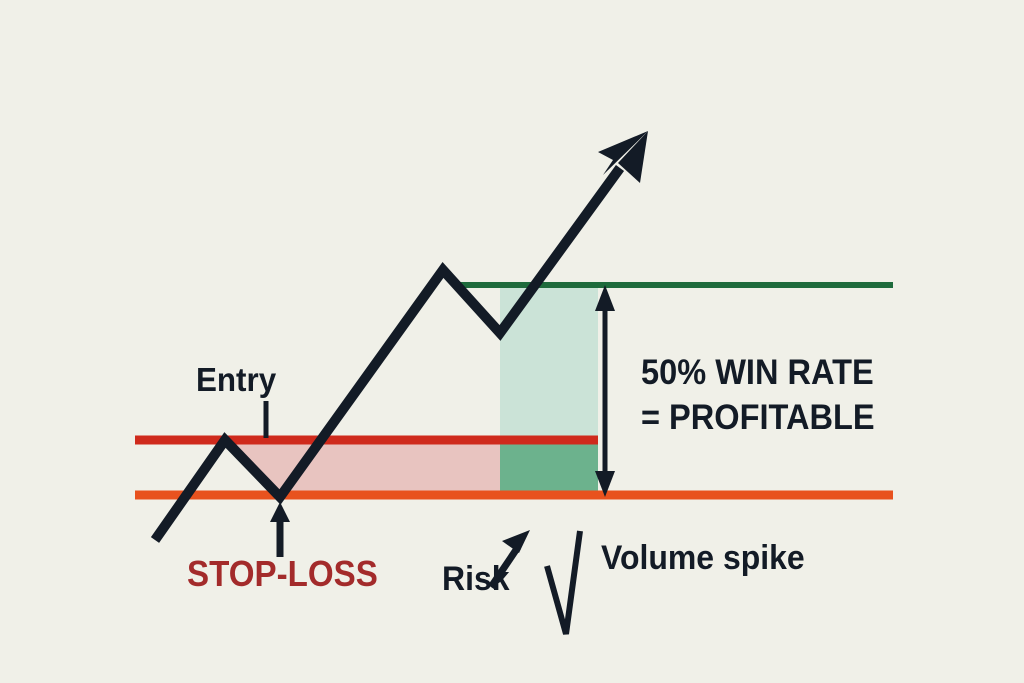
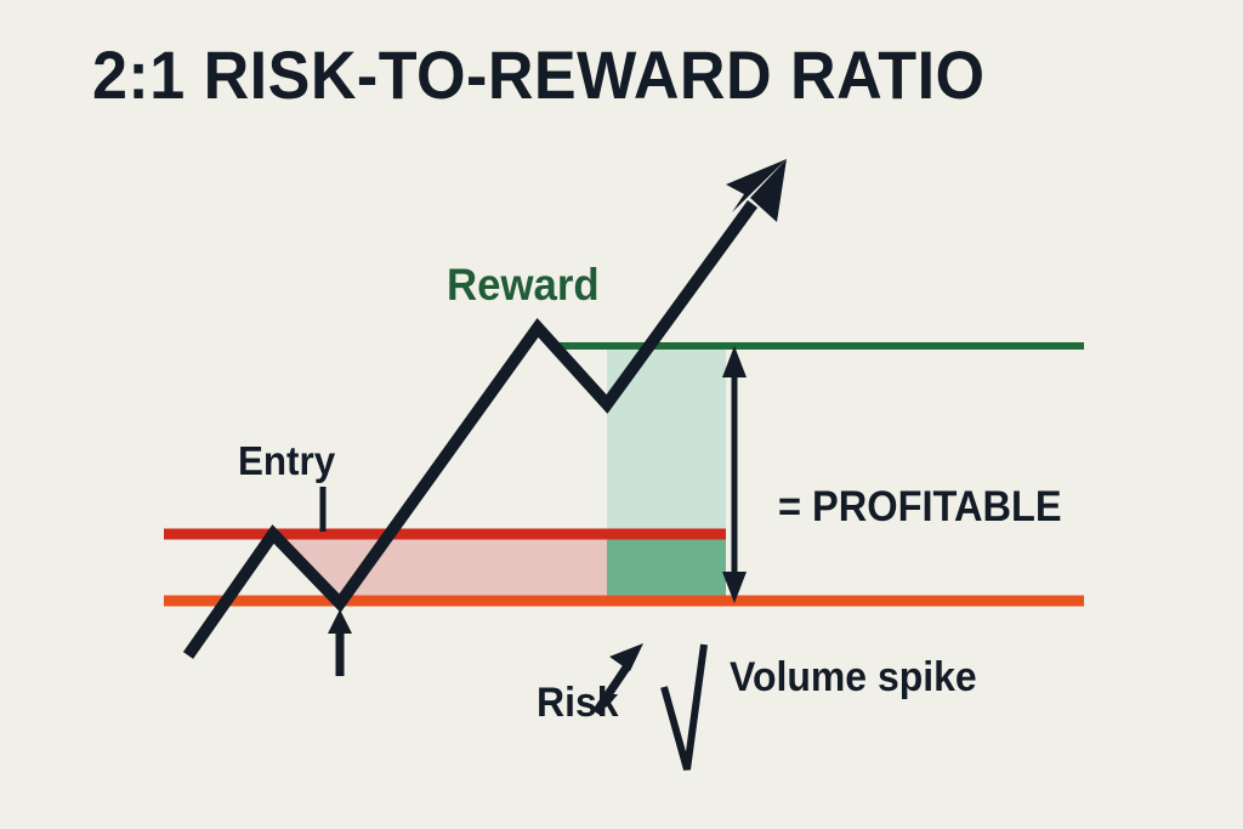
+ 2:1 RISK-TO-REWARD RATIO
+ Reward
  Entry
- STOP-LOSS
- 50% WIN RATE
  = PROFITABLE
  Risk
  Volume spike
